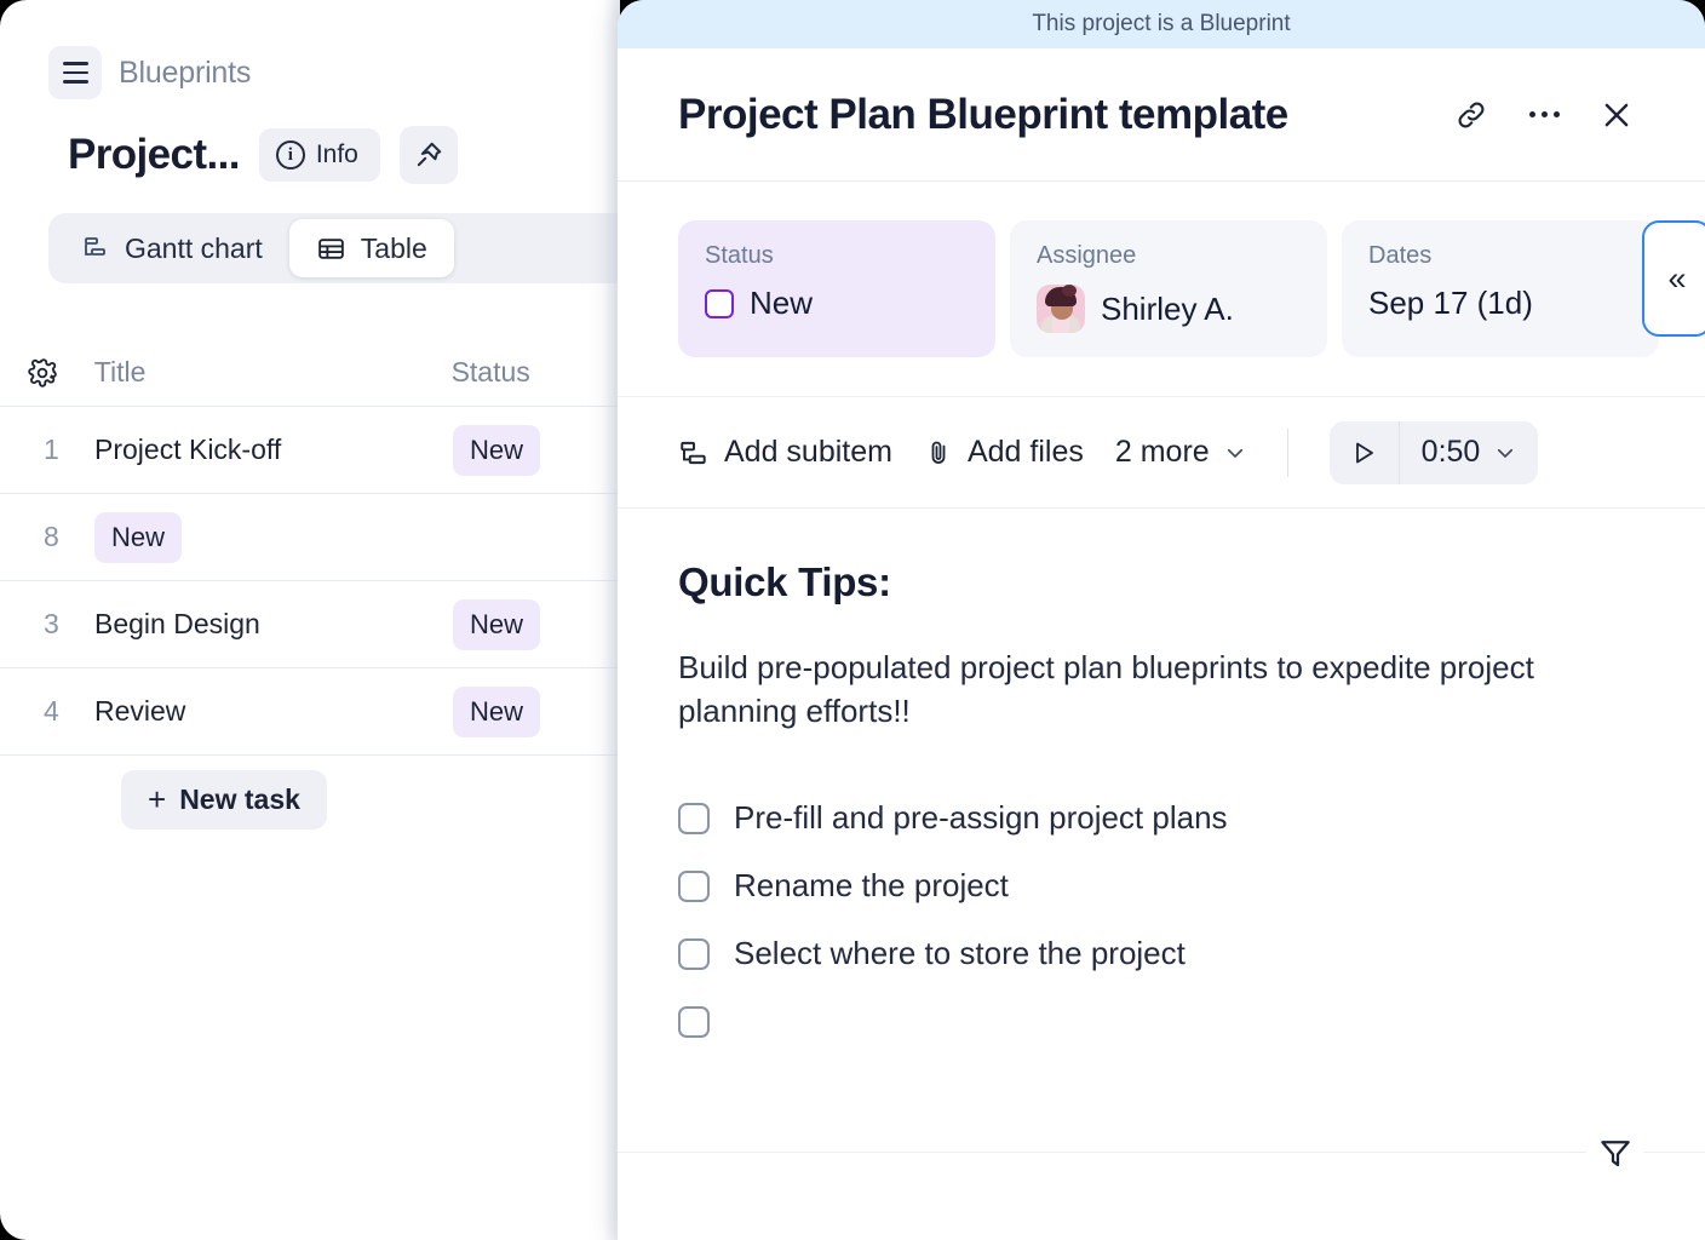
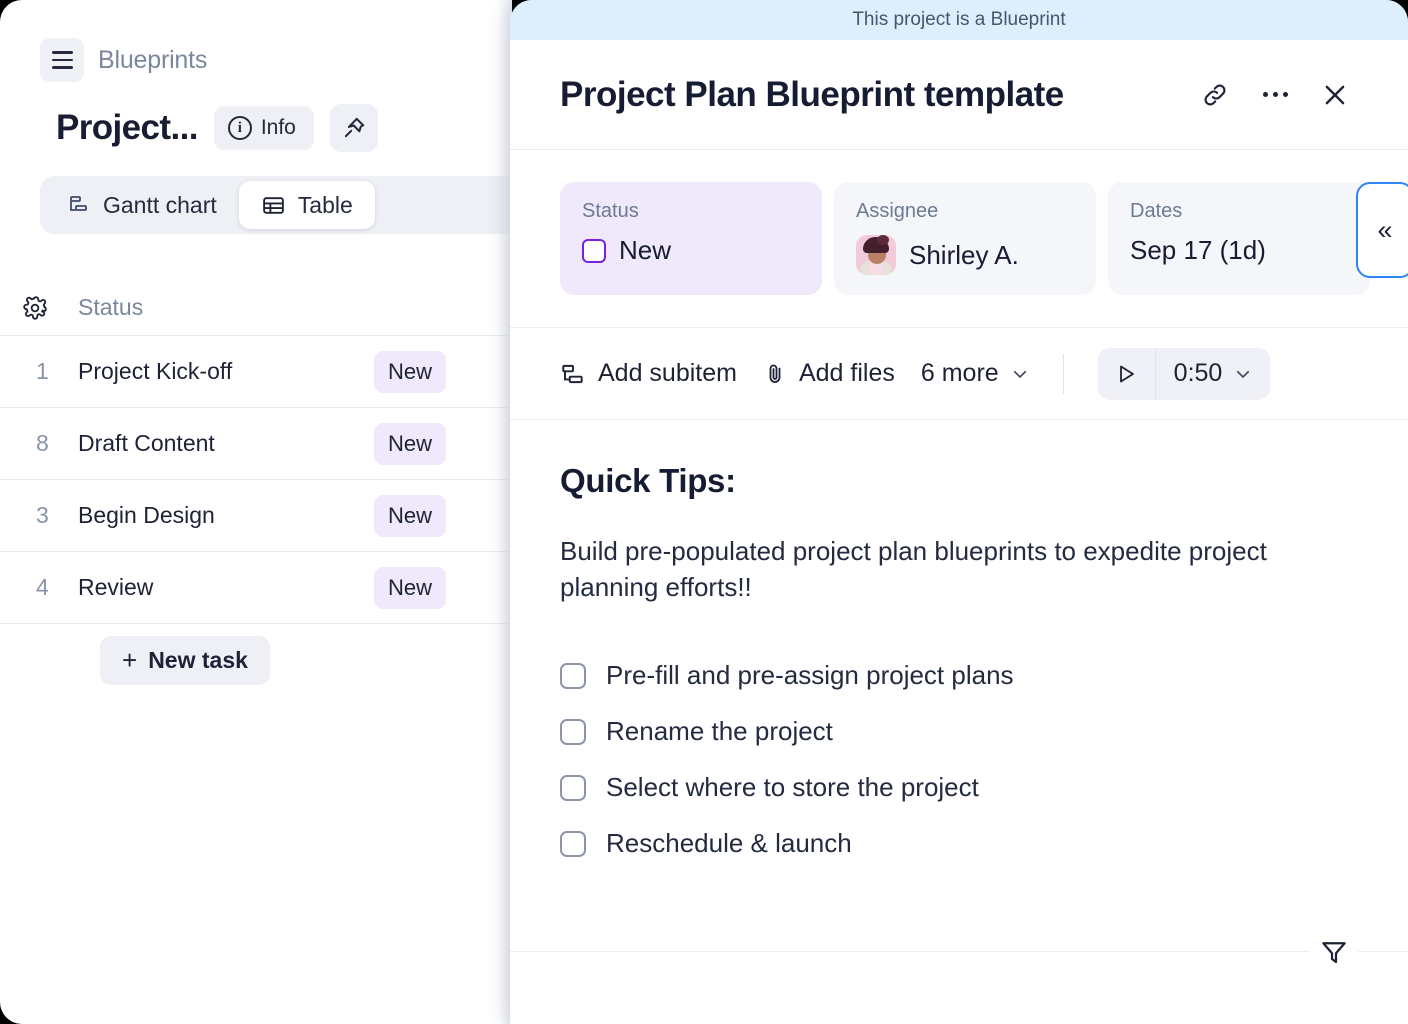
  Blueprints
  Project...
  i
  Info
  Gantt chart
  Table
- Title
  Status
  1
  Project Kick-off
  New
  8
+ Draft Content
  New
  3
  Begin Design
  New
  4
  Review
  New
  +
  New task
  This project is a Blueprint
  Project Plan Blueprint template
  Status
  New
  Assignee
  Shirley A.
  Dates
  Sep 17 (1d)
  «
  Add subitem
  Add files
- 2 more
+ 6 more
  0:50
  Quick Tips:
  Build pre-populated project plan blueprints to expedite project planning efforts!!
  Pre-fill and pre-assign project plans
  Rename the project
  Select where to store the project
+ Reschedule & launch
